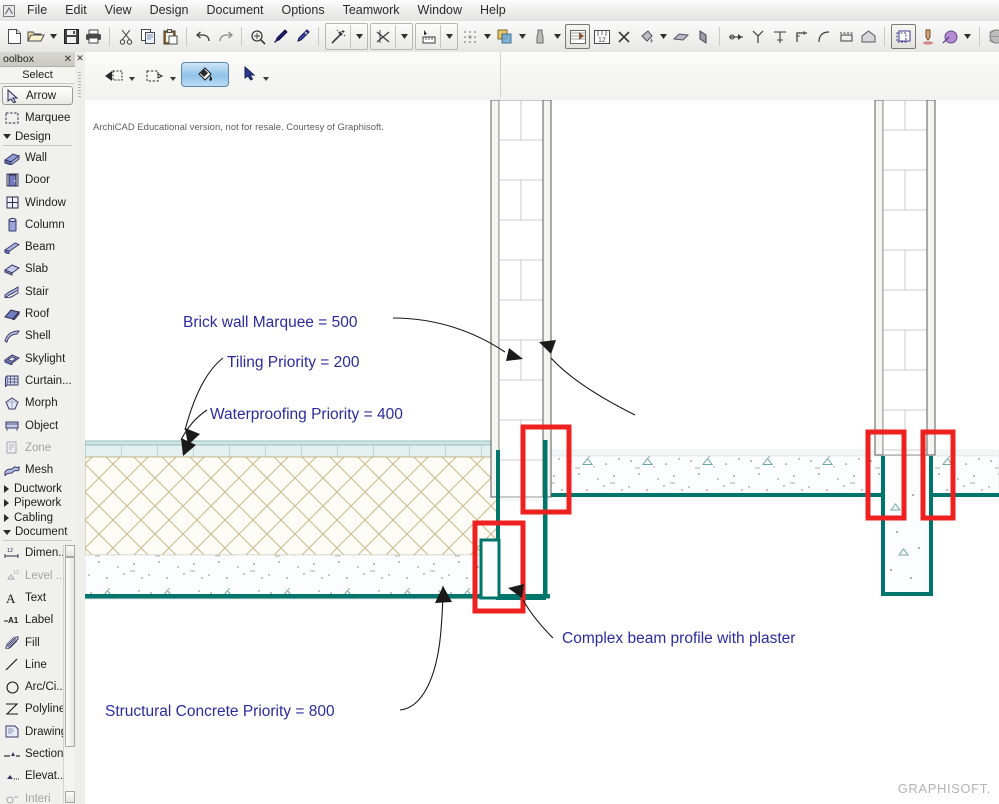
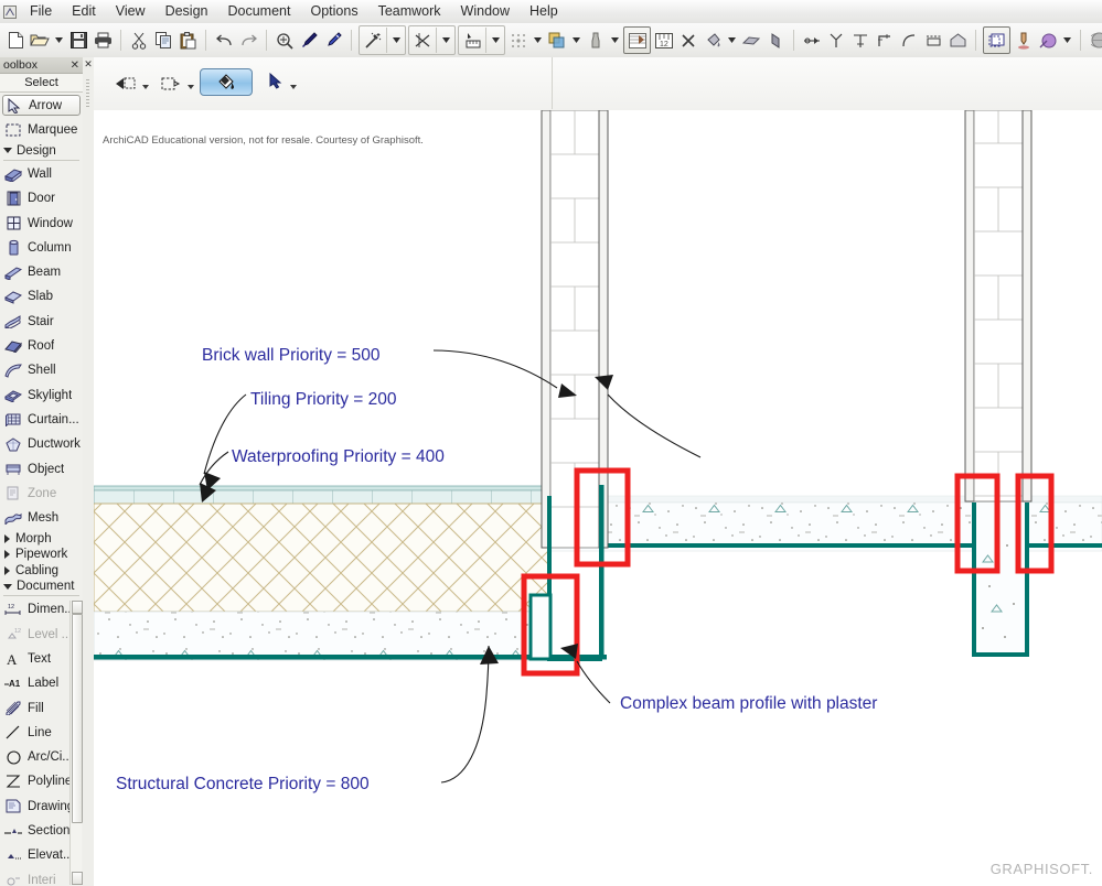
  File
  Edit
  View
  Design
  Document
  Options
  Teamwork
  Window
  Help
  oolbox
  ✕
  Select
  Arrow
  Marquee
  Design
  Wall
  Door
  Window
  Column
  Beam
  Slab
  Stair
  Roof
  Shell
  Skylight
  Curtain...
- Morph
+ Ductwork
  Object
  Zone
  Mesh
- Ductwork
+ Morph
  Pipework
  Cabling
  Document
  Dimen.
  Level ..
  A
  Text
  A1
  Label
  Fill
  Line
  Arc/Ci..
  Polylin
  Drawin
  Section
  Elevat..
  Interi
  ✕
  ArchiCAD Educational version, not for resale. Courtesy of Graphisoft.
  GRAPHISOFT.
- Brick wall Marquee = 500
+ Brick wall Priority = 500
  Tiling Priority = 200
  Waterproofing Priority = 400
  Complex beam profile with plaster
  Structural Concrete Priority = 800
